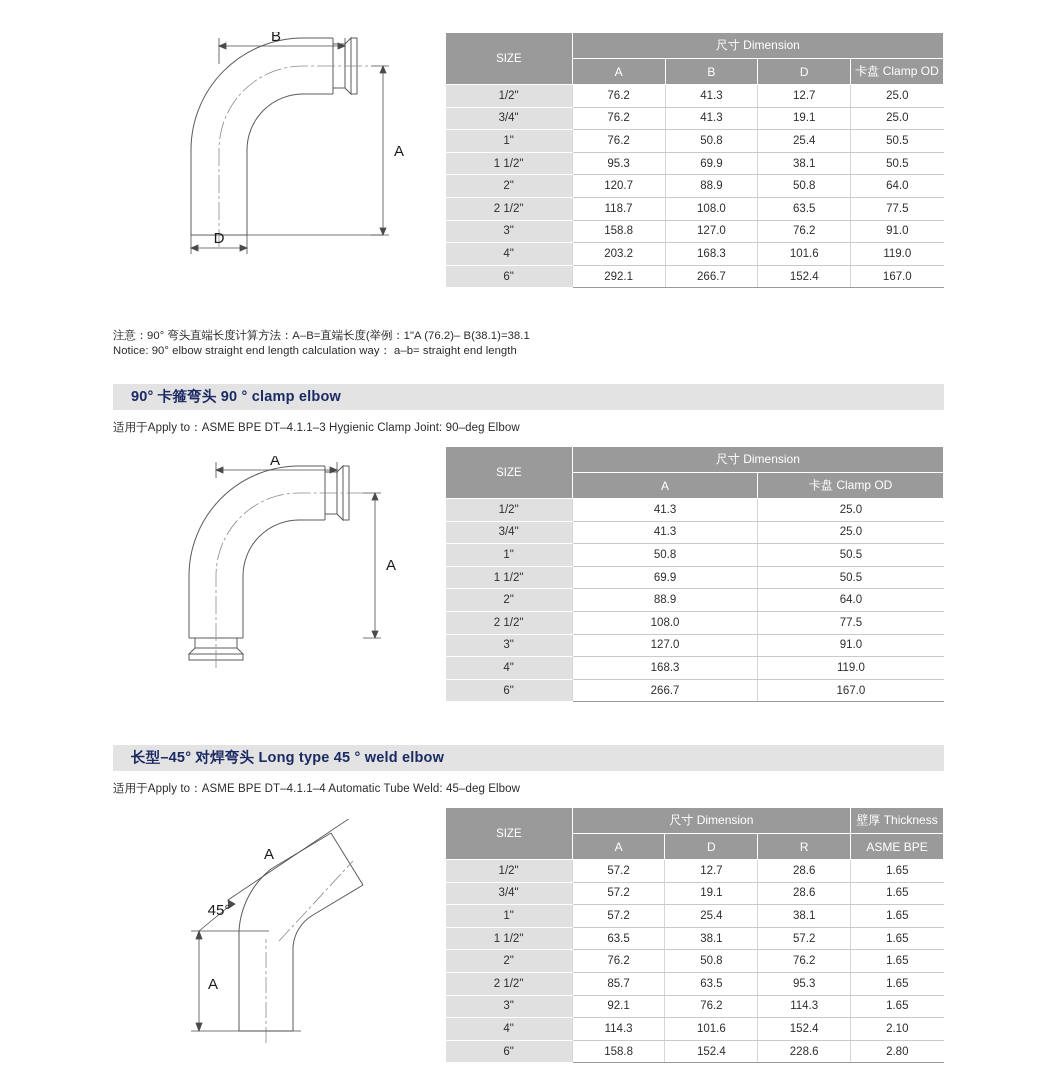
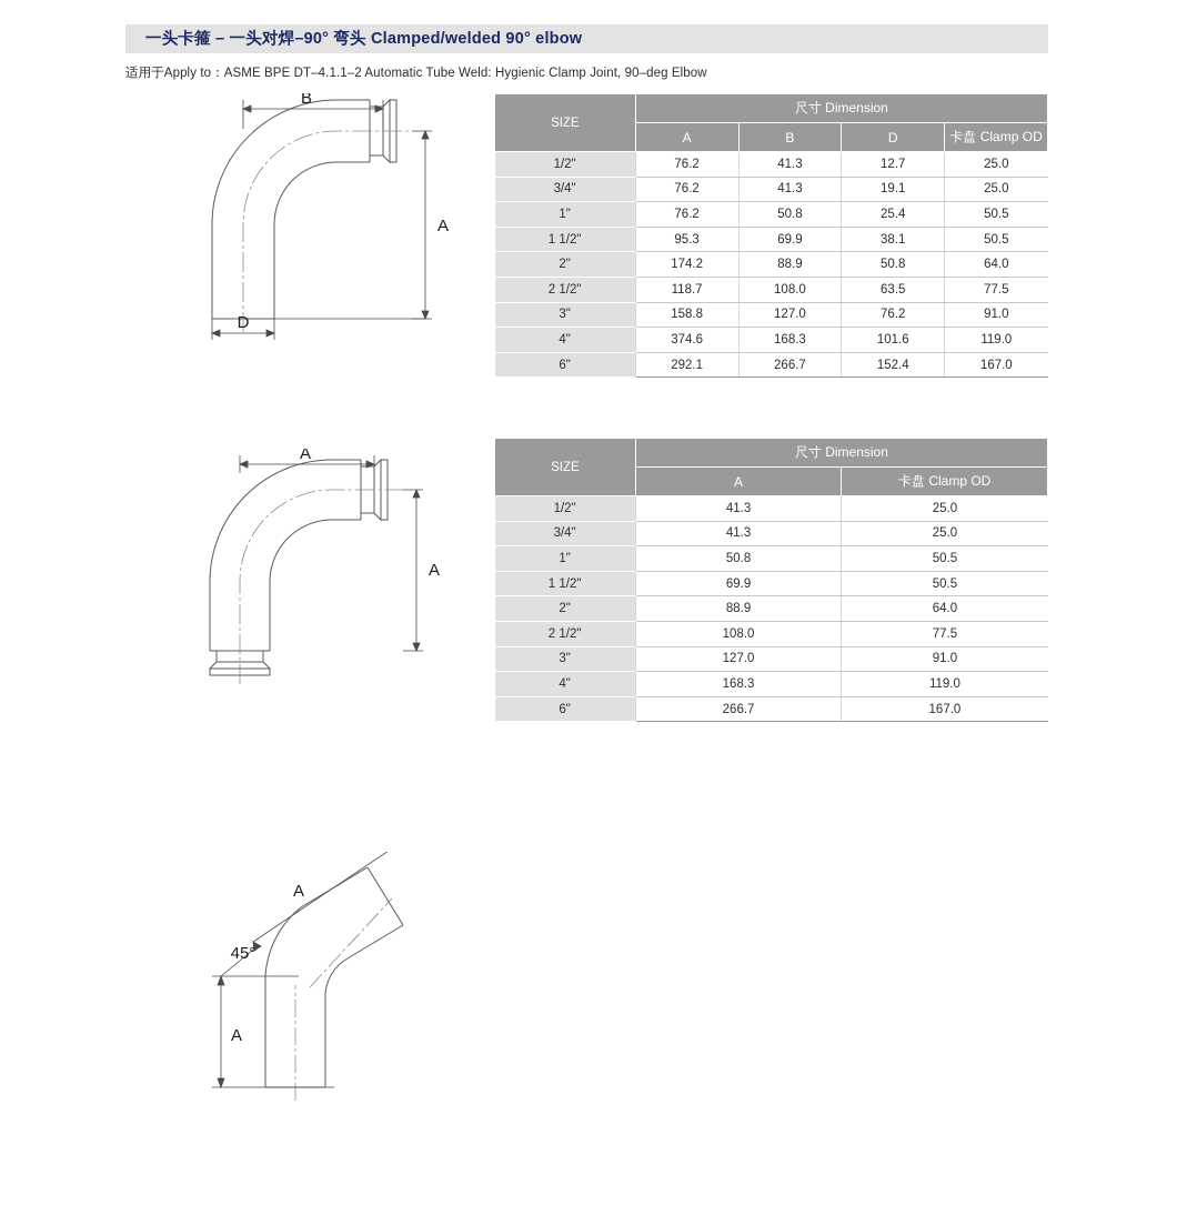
+ 一头卡箍 – 一头对焊–90° 弯头 Clamped/welded 90° elbow
+ 适用于Apply to：ASME BPE DT–4.1.1–2 Automatic Tube Weld: Hygienic Clamp Joint, 90–deg Elbow
  B
  A
  D
  SIZE	尺寸 Dimension
  A	B	D	卡盘 Clamp OD
  1/2"	76.2	41.3	12.7	25.0
  3/4"	76.2	41.3	19.1	25.0
  1"	76.2	50.8	25.4	50.5
  1 1/2"	95.3	69.9	38.1	50.5
- 2"	120.7	88.9	50.8	64.0
+ 2"	174.2	88.9	50.8	64.0
  2 1/2"	118.7	108.0	63.5	77.5
  3"	158.8	127.0	76.2	91.0
- 4"	203.2	168.3	101.6	119.0
+ 4"	374.6	168.3	101.6	119.0
  6"	292.1	266.7	152.4	167.0
- 注意：90° 弯头直端长度计算方法：A–B=直端长度(举例：1"A (76.2)– B(38.1)=38.1
- Notice: 90° elbow straight end length calculation way： a–b= straight end length
- 90° 卡箍弯头 90 ° clamp elbow
- 适用于Apply to：ASME BPE DT–4.1.1–3 Hygienic Clamp Joint: 90–deg Elbow
  A
  A
  SIZE	尺寸 Dimension
  A	卡盘 Clamp OD
  1/2"	41.3	25.0
  3/4"	41.3	25.0
  1"	50.8	50.5
  1 1/2"	69.9	50.5
  2"	88.9	64.0
  2 1/2"	108.0	77.5
  3"	127.0	91.0
  4"	168.3	119.0
  6"	266.7	167.0
- 长型–45° 对焊弯头 Long type 45 ° weld elbow
- 适用于Apply to：ASME BPE DT–4.1.1–4 Automatic Tube Weld: 45–deg Elbow
  A
  45°
  A
- SIZE	尺寸 Dimension	壁厚 Thickness
- A	D	R	ASME BPE
- 1/2"	57.2	12.7	28.6	1.65
- 3/4"	57.2	19.1	28.6	1.65
- 1"	57.2	25.4	38.1	1.65
- 1 1/2"	63.5	38.1	57.2	1.65
- 2"	76.2	50.8	76.2	1.65
- 2 1/2"	85.7	63.5	95.3	1.65
- 3"	92.1	76.2	114.3	1.65
- 4"	114.3	101.6	152.4	2.10
- 6"	158.8	152.4	228.6	2.80
